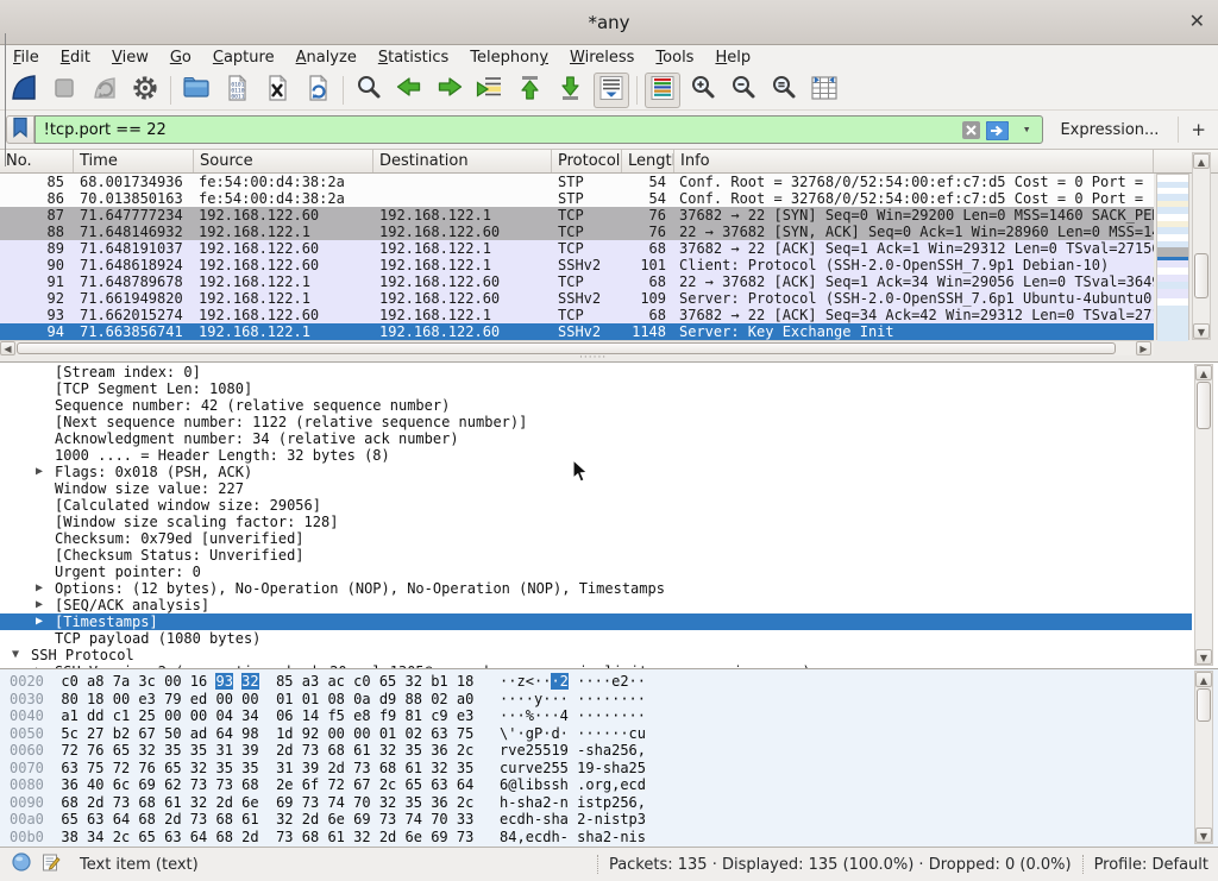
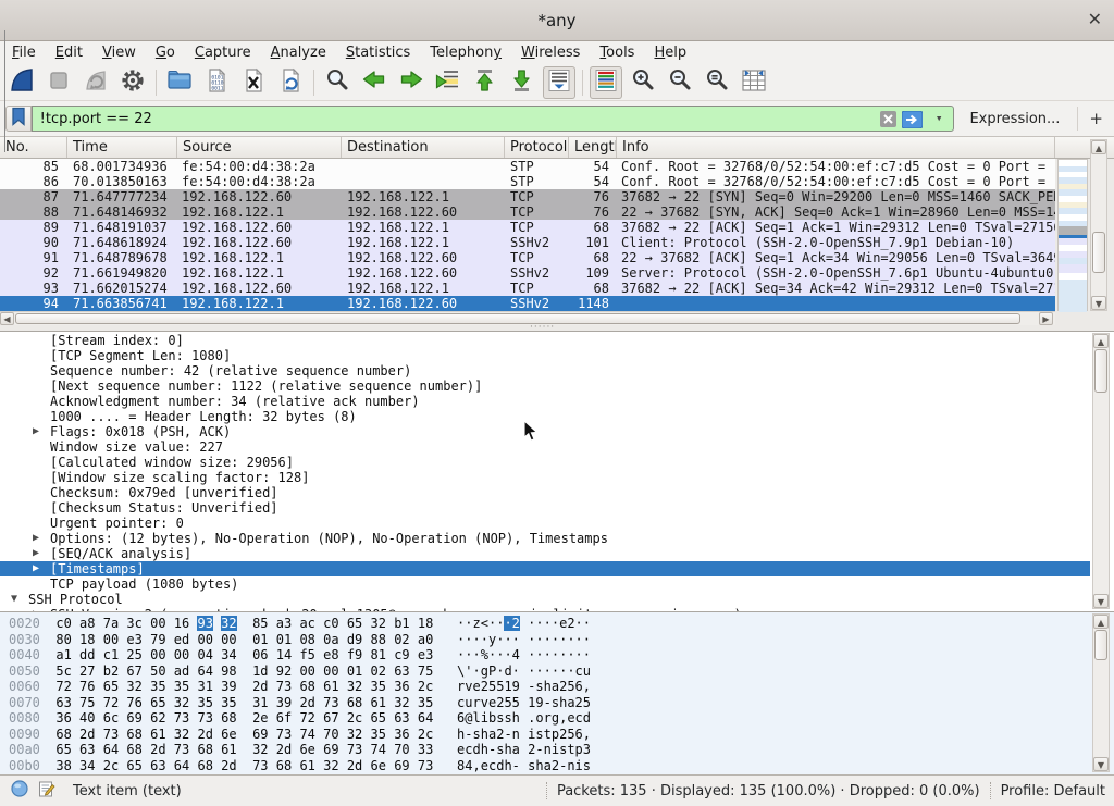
  *any
  ✕
  File
  Edit
  View
  Go
  Capture
  Analyze
  Statistics
  Telephony
  Wireless
  Tools
  Help
  !tcp.port == 22
  ▾
  Expression...
  +
  No.
  Time
  Source
  Destination
  Protocol
  Lengt
  Info
  85
  68.001734936
  fe:54:00:d4:38:2a
  STP
  54
  Conf. Root = 32768/0/52:54:00:ef:c7:d5 Cost = 0 Port =
  86
  70.013850163
  fe:54:00:d4:38:2a
  STP
  54
  Conf. Root = 32768/0/52:54:00:ef:c7:d5 Cost = 0 Port =
  87
  71.647777234
  192.168.122.60
  192.168.122.1
  TCP
  76
  37682 → 22 [SYN] Seq=0 Win=29200 Len=0 MSS=1460 SACK_PE
  88
  71.648146932
  192.168.122.1
  192.168.122.60
  TCP
  76
  22 → 37682 [SYN, ACK] Seq=0 Ack=1 Win=28960 Len=0 MSS=1
  89
  71.648191037
  192.168.122.60
  192.168.122.1
  TCP
  68
  37682 → 22 [ACK] Seq=1 Ack=1 Win=29312 Len=0 TSval=2715
  90
  71.648618924
  192.168.122.60
  192.168.122.1
  SSHv2
  101
  Client: Protocol (SSH-2.0-OpenSSH_7.9p1 Debian-10)
  91
  71.648789678
  192.168.122.1
  192.168.122.60
  TCP
  68
  22 → 37682 [ACK] Seq=1 Ack=34 Win=29056 Len=0 TSval=364
  92
  71.661949820
  192.168.122.1
  192.168.122.60
  SSHv2
  109
  Server: Protocol (SSH-2.0-OpenSSH_7.6p1 Ubuntu-4ubuntu0
  93
  71.662015274
  192.168.122.60
  192.168.122.1
  TCP
  68
  37682 → 22 [ACK] Seq=34 Ack=42 Win=29312 Len=0 TSval=27
  94
  71.663856741
  192.168.122.1
  192.168.122.60
  SSHv2
  1148
- Server: Key Exchange Init
  ▲
  ▼
  ◀
  ▶
  ······
  [Stream index: 0]
  [TCP Segment Len: 1080]
  Sequence number: 42 (relative sequence number)
  [Next sequence number: 1122 (relative sequence number)]
  Acknowledgment number: 34 (relative ack number)
  1000 .... = Header Length: 32 bytes (8)
  ▶
  Flags: 0x018 (PSH, ACK)
  Window size value: 227
  [Calculated window size: 29056]
  [Window size scaling factor: 128]
  Checksum: 0x79ed [unverified]
  [Checksum Status: Unverified]
  Urgent pointer: 0
  ▶
  Options: (12 bytes), No-Operation (NOP), No-Operation (NOP), Timestamps
  ▶
  [SEQ/ACK analysis]
  ▶
  [Timestamps]
  TCP payload (1080 bytes)
  ▼
  SSH Protocol
  ▲
  ▼
  0020 c0 a8 7a 3c 00 16 93 32 85 a3 ac c0 65 32 b1 18 ··z<···2 ····e2··
  0030 80 18 00 e3 79 ed 00 00 01 01 08 0a d9 88 02 a0 ····y··· ········
  0040 a1 dd c1 25 00 00 04 34 06 14 f5 e8 f9 81 c9 e3 ···%···4 ········
  0050 5c 27 b2 67 50 ad 64 98 1d 92 00 00 01 02 63 75 \'·gP·d· ······cu
  0060 72 76 65 32 35 35 31 39 2d 73 68 61 32 35 36 2c rve25519 -sha256,
  0070 63 75 72 76 65 32 35 35 31 39 2d 73 68 61 32 35 curve255 19-sha25
  0080 36 40 6c 69 62 73 73 68 2e 6f 72 67 2c 65 63 64 6@libssh .org,ecd
  0090 68 2d 73 68 61 32 2d 6e 69 73 74 70 32 35 36 2c h-sha2-n istp256,
  00a0 65 63 64 68 2d 73 68 61 32 2d 6e 69 73 74 70 33 ecdh-sha 2-nistp3
  00b0 38 34 2c 65 63 64 68 2d 73 68 61 32 2d 6e 69 73 84,ecdh- sha2-nis
  ▲
  ▼
  Text item (text)
  Packets: 135 · Displayed: 135 (100.0%) · Dropped: 0 (0.0%)
  Profile: Default
